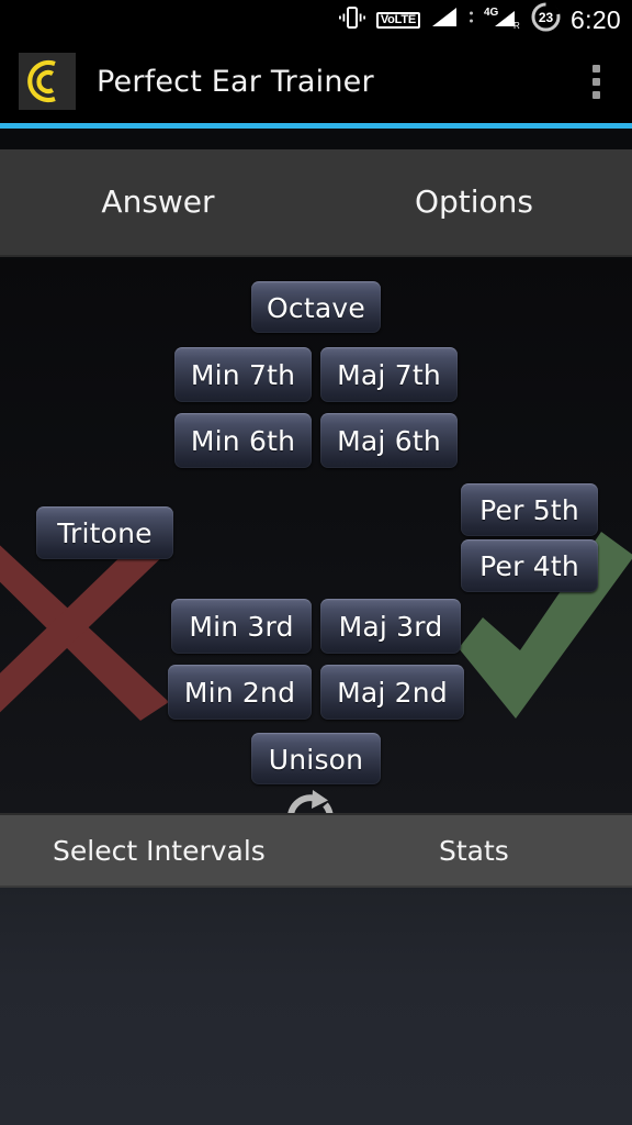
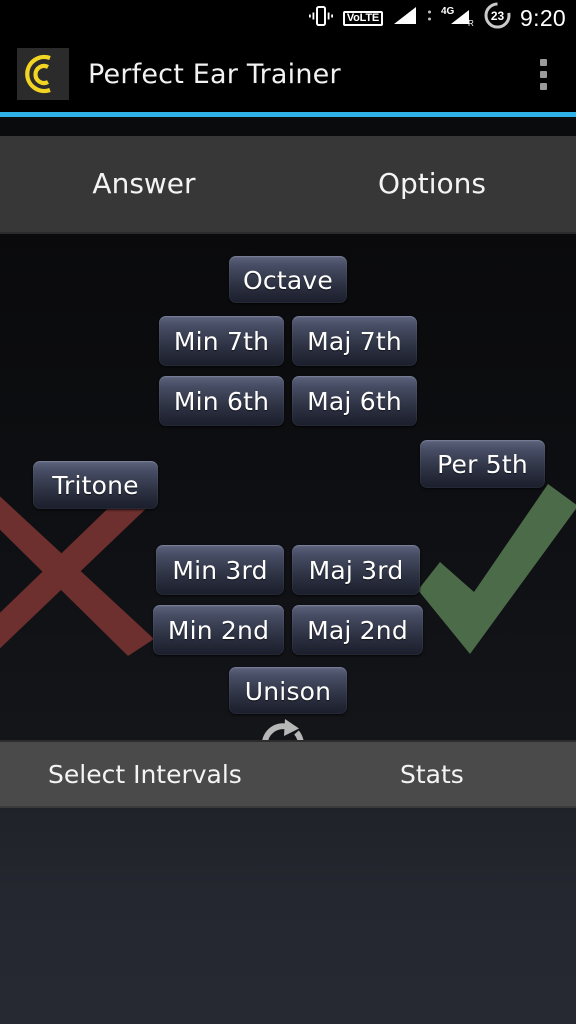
  VoLTE
  4G
  R
  23
- 6:20
+ 9:20
  Perfect Ear Trainer
  Answer
  Options
  Octave
  Min 7th
  Maj 7th
  Min 6th
  Maj 6th
  Per 5th
- Per 4th
  Tritone
  Min 3rd
  Maj 3rd
  Min 2nd
  Maj 2nd
  Unison
  Select Intervals
  Stats
